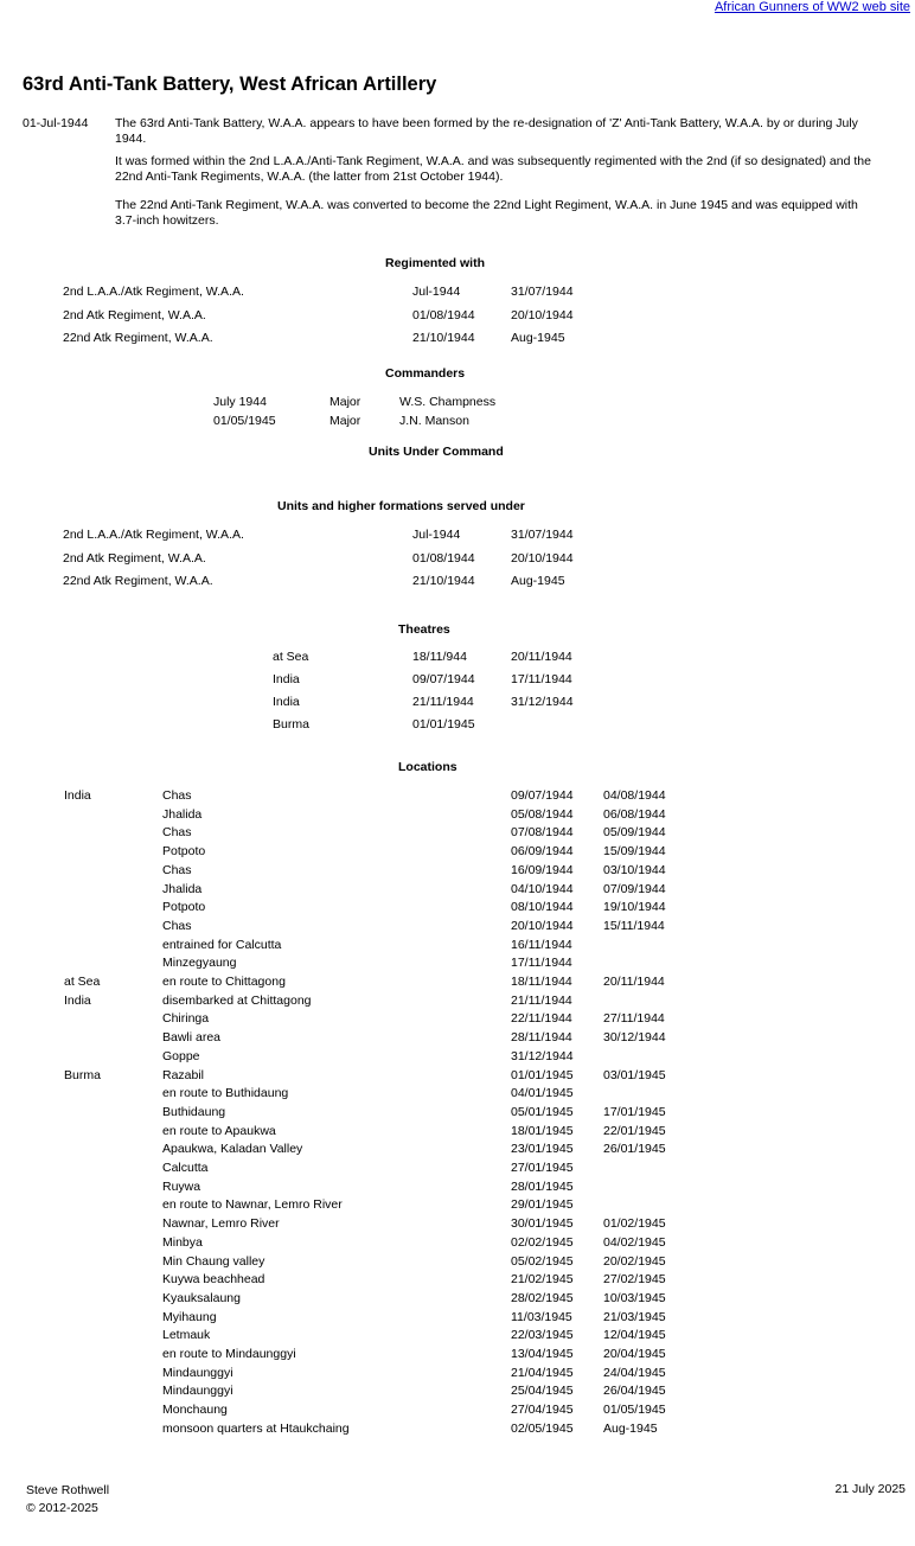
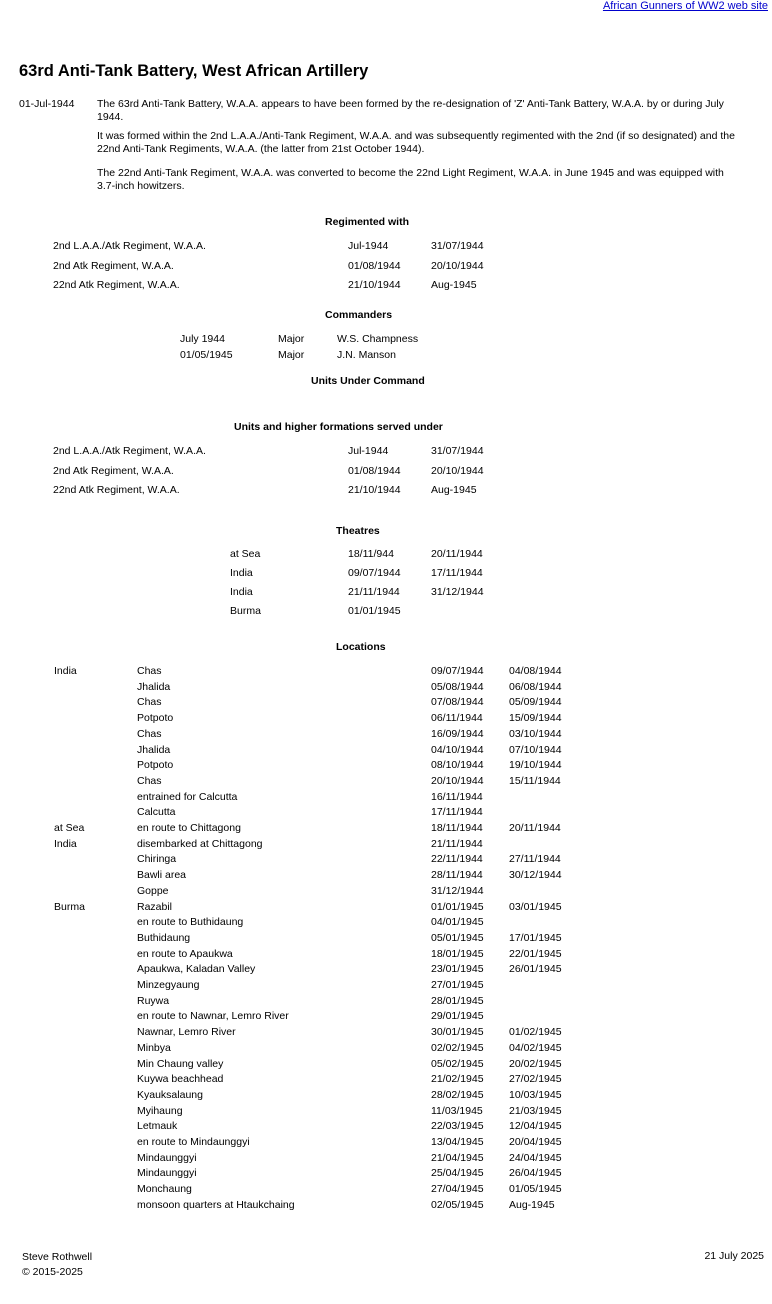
  African Gunners of WW2 web site
  63rd Anti-Tank Battery, West African Artillery
  01-Jul-1944
  The 63rd Anti-Tank Battery, W.A.A. appears to have been formed by the re-designation of 'Z' Anti-Tank Battery, W.A.A. by or during July 1944.
  It was formed within the 2nd L.A.A./Anti-Tank Regiment, W.A.A. and was subsequently regimented with the 2nd (if so designated) and the 22nd Anti-Tank Regiments, W.A.A. (the latter from 21st October 1944).
  The 22nd Anti-Tank Regiment, W.A.A. was converted to become the 22nd Light Regiment, W.A.A. in June 1945 and was equipped with 3.7-inch howitzers.
  Regimented with
  2nd L.A.A./Atk Regiment, W.A.A.
  Jul-1944
  31/07/1944
  2nd Atk Regiment, W.A.A.
  01/08/1944
  20/10/1944
  22nd Atk Regiment, W.A.A.
  21/10/1944
  Aug-1945
  Commanders
  July 1944
  Major
  W.S. Champness
  01/05/1945
  Major
  J.N. Manson
  Units Under Command
  Units and higher formations served under
  2nd L.A.A./Atk Regiment, W.A.A.
  Jul-1944
  31/07/1944
  2nd Atk Regiment, W.A.A.
  01/08/1944
  20/10/1944
  22nd Atk Regiment, W.A.A.
  21/10/1944
  Aug-1945
  Theatres
  at Sea
  18/11/944
  20/11/1944
  India
  09/07/1944
  17/11/1944
  India
  21/11/1944
  31/12/1944
  Burma
  01/01/1945
  Locations
  India
  Chas
  09/07/1944
  04/08/1944
  Jhalida
  05/08/1944
  06/08/1944
  Chas
  07/08/1944
  05/09/1944
  Potpoto
- 06/09/1944
+ 06/11/1944
  15/09/1944
  Chas
  16/09/1944
  03/10/1944
  Jhalida
  04/10/1944
- 07/09/1944
+ 07/10/1944
  Potpoto
  08/10/1944
  19/10/1944
  Chas
  20/10/1944
  15/11/1944
  entrained for Calcutta
  16/11/1944
- Minzegyaung
+ Calcutta
  17/11/1944
  at Sea
  en route to Chittagong
  18/11/1944
  20/11/1944
  India
  disembarked at Chittagong
  21/11/1944
  Chiringa
  22/11/1944
  27/11/1944
  Bawli area
  28/11/1944
  30/12/1944
  Goppe
  31/12/1944
  Burma
  Razabil
  01/01/1945
  03/01/1945
  en route to Buthidaung
  04/01/1945
  Buthidaung
  05/01/1945
  17/01/1945
  en route to Apaukwa
  18/01/1945
  22/01/1945
  Apaukwa, Kaladan Valley
  23/01/1945
  26/01/1945
- Calcutta
+ Minzegyaung
  27/01/1945
  Ruywa
  28/01/1945
  en route to Nawnar, Lemro River
  29/01/1945
  Nawnar, Lemro River
  30/01/1945
  01/02/1945
  Minbya
  02/02/1945
  04/02/1945
  Min Chaung valley
  05/02/1945
  20/02/1945
  Kuywa beachhead
  21/02/1945
  27/02/1945
  Kyauksalaung
  28/02/1945
  10/03/1945
  Myihaung
  11/03/1945
  21/03/1945
  Letmauk
  22/03/1945
  12/04/1945
  en route to Mindaunggyi
  13/04/1945
  20/04/1945
  Mindaunggyi
  21/04/1945
  24/04/1945
  Mindaunggyi
  25/04/1945
  26/04/1945
  Monchaung
  27/04/1945
  01/05/1945
  monsoon quarters at Htaukchaing
  02/05/1945
  Aug-1945
  Steve Rothwell
- © 2012-2025
+ © 2015-2025
  21 July 2025
